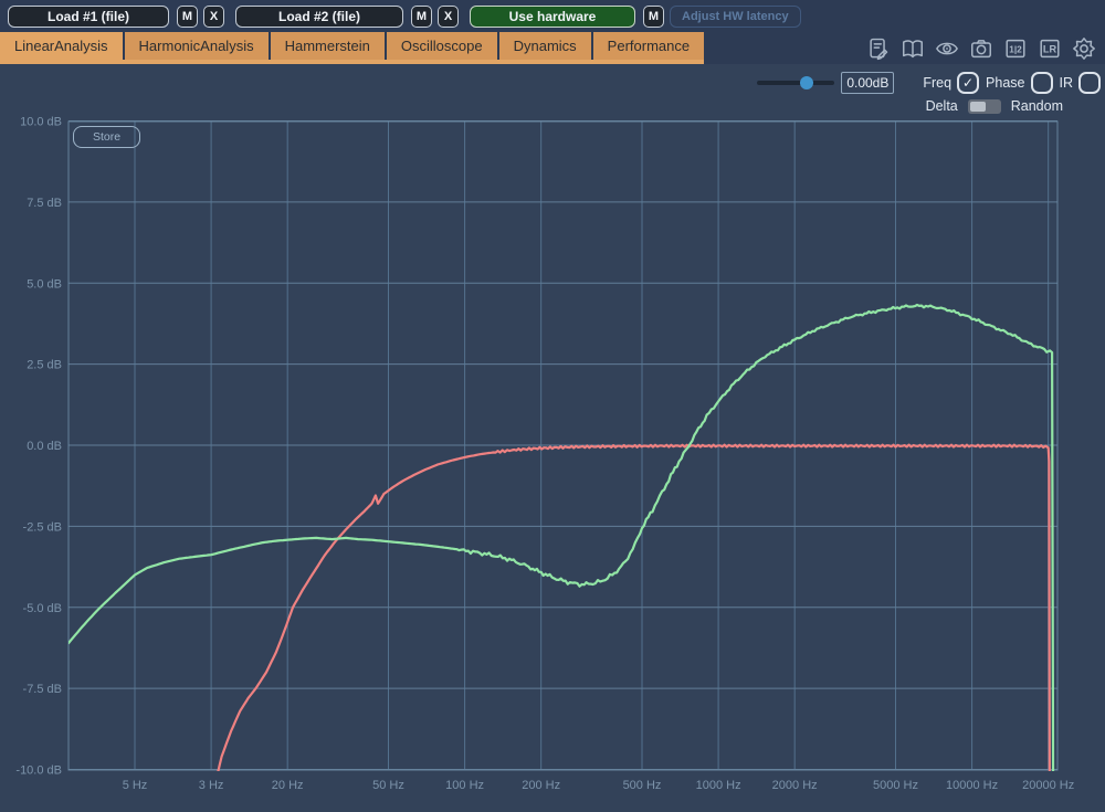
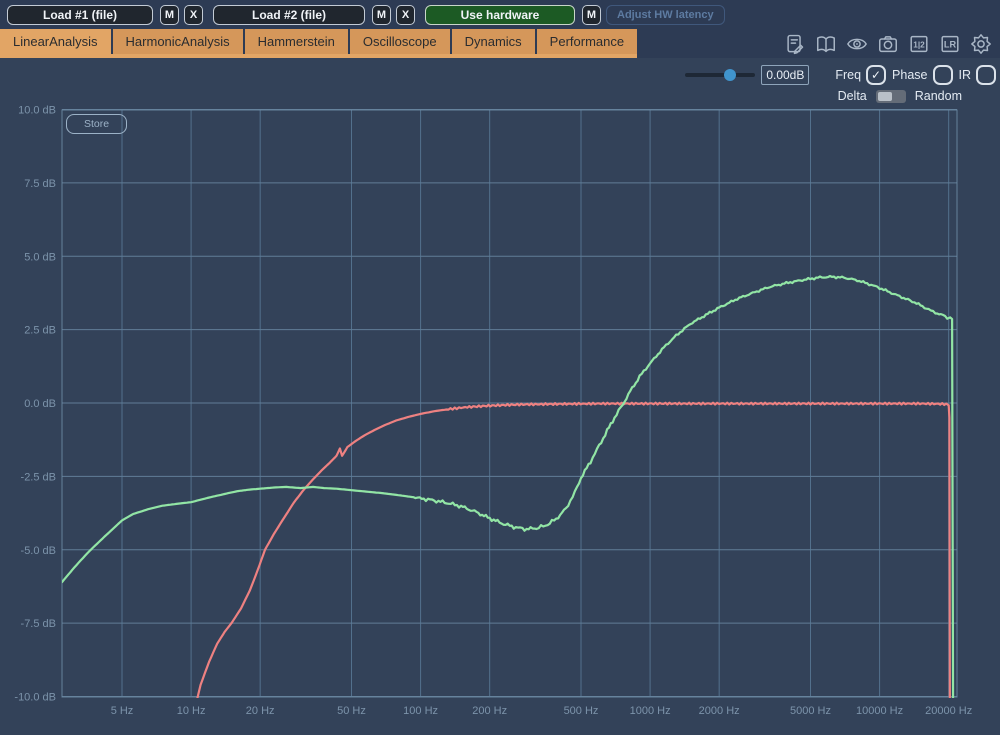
  Load #1 (file)
  M
  X
  Load #2 (file)
  M
  X
  Use hardware
  M
  Adjust HW latency
  LinearAnalysis
  HarmonicAnalysis
  Hammerstein
  Oscilloscope
  Dynamics
  Performance
  1|2
  LR
  10.0 dB
  7.5 dB
  5.0 dB
  2.5 dB
  0.0 dB
  -2.5 dB
  -5.0 dB
  -7.5 dB
  -10.0 dB
  5 Hz
- 3 Hz
+ 10 Hz
  20 Hz
  50 Hz
  100 Hz
  200 Hz
  500 Hz
  1000 Hz
  2000 Hz
  5000 Hz
  10000 Hz
  20000 Hz
  Store
  0.00dB
  Freq
  ✓
  Phase
  IR
  Delta
  Random
